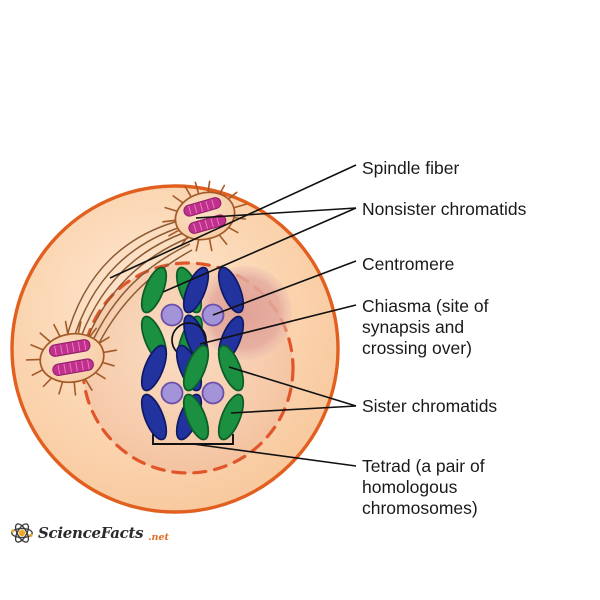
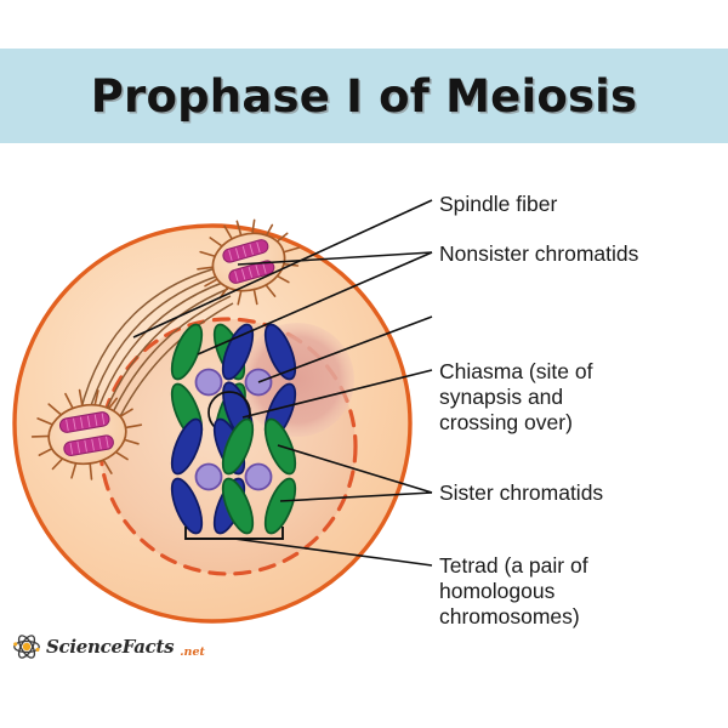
+ Prophase I of Meiosis
  Spindle fiber
  Nonsister chromatids
- Centromere
  Chiasma (site of
  synapsis and
  crossing over)
  Sister chromatids
  Tetrad (a pair of
  homologous
  chromosomes)
  ScienceFacts
  .net
